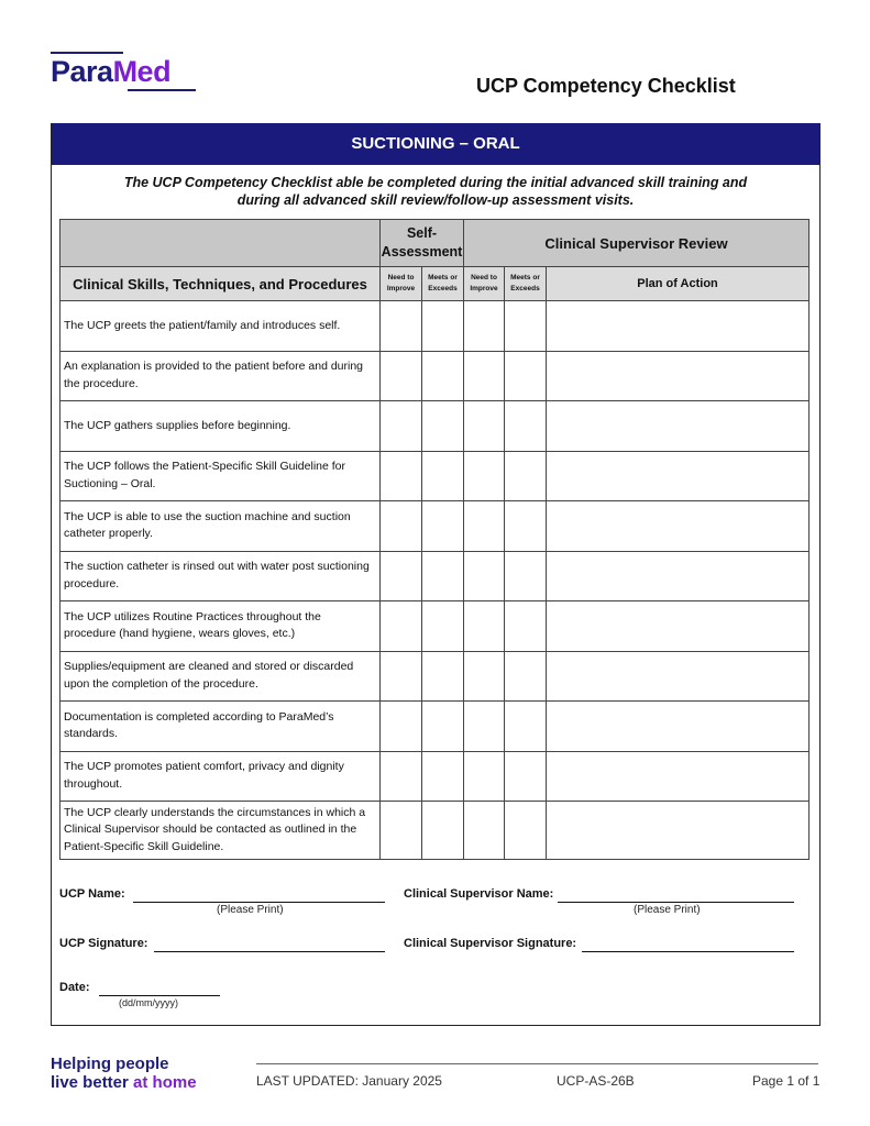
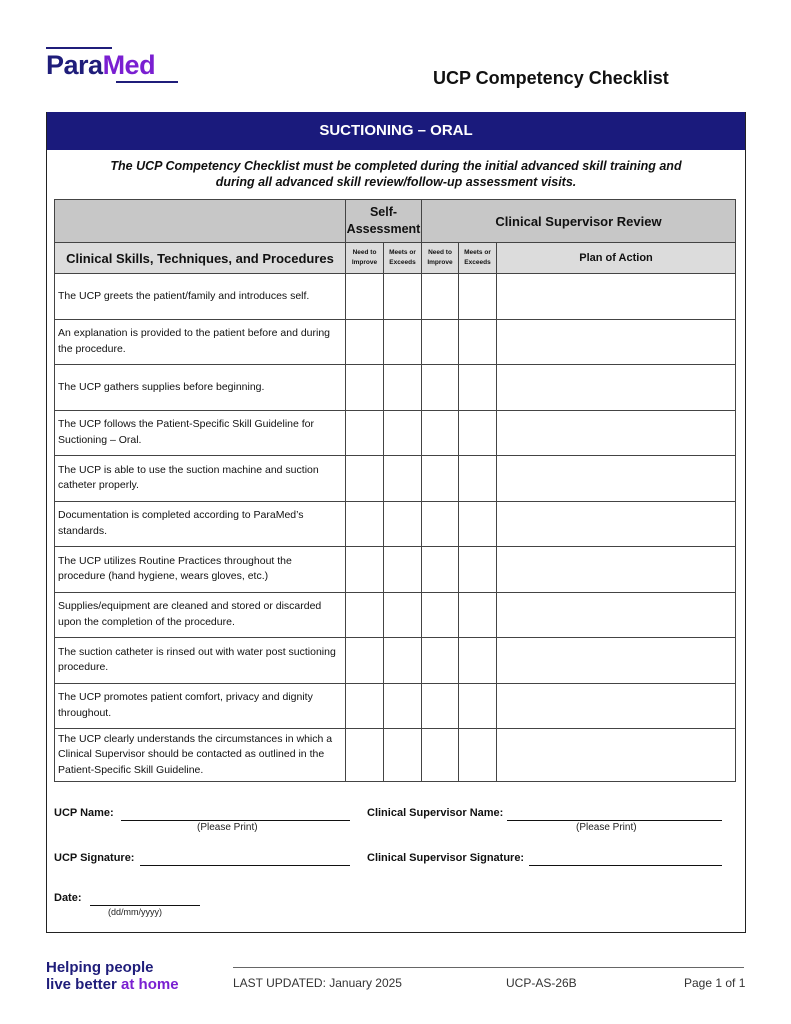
  ParaMed
  UCP Competency Checklist
  SUCTIONING – ORAL
- The UCP Competency Checklist able be completed during the initial advanced skill training and
+ The UCP Competency Checklist must be completed during the initial advanced skill training and
  during all advanced skill review/follow-up assessment visits.
  	Self-Assessment	Clinical Supervisor Review
  The UCP greets the patient/family and introduces self.
  An explanation is provided to the patient before and during the procedure.
  The UCP gathers supplies before beginning.
  The UCP follows the Patient-Specific Skill Guideline for Suctioning – Oral.
  The UCP is able to use the suction machine and suction catheter properly.
- The suction catheter is rinsed out with water post suctioning procedure.
+ Documentation is completed according to ParaMed’s standards.
  The UCP utilizes Routine Practices throughout the procedure (hand hygiene, wears gloves, etc.)
  Supplies/equipment are cleaned and stored or discarded upon the completion of the procedure.
- Documentation is completed according to ParaMed’s standards.
+ The suction catheter is rinsed out with water post suctioning procedure.
  The UCP promotes patient comfort, privacy and dignity throughout.
  The UCP clearly understands the circumstances in which a Clinical Supervisor should be contacted as outlined in the Patient-Specific Skill Guideline.
  UCP Name:
  (Please Print)
  Clinical Supervisor Name:
  (Please Print)
  UCP Signature:
  Clinical Supervisor Signature:
  Date:
  (dd/mm/yyyy)
  Helping people
  live better at home
  LAST UPDATED: January 2025
  UCP-AS-26B
  Page 1 of 1
